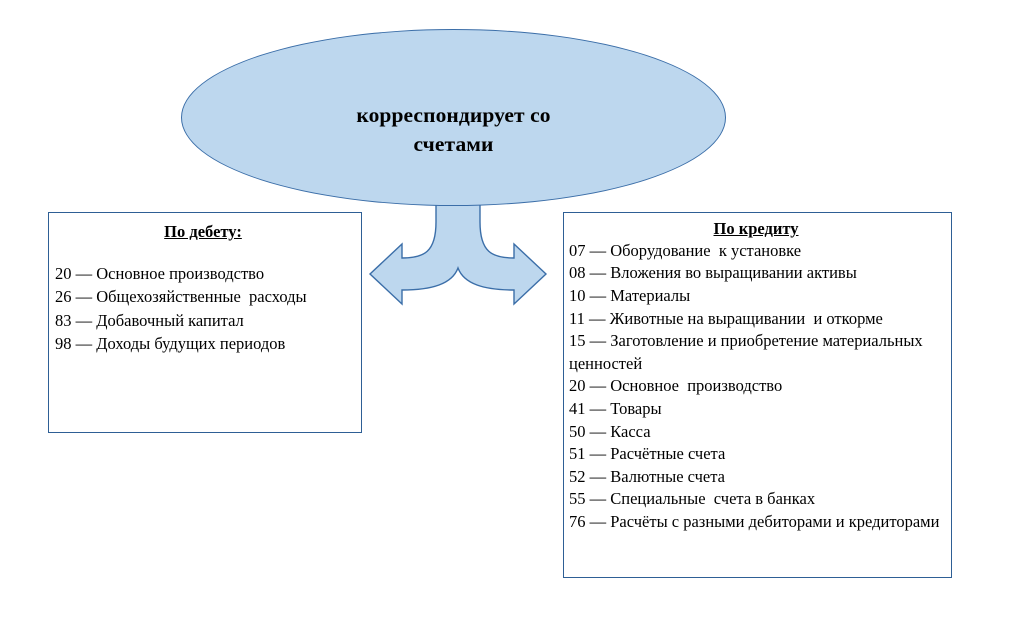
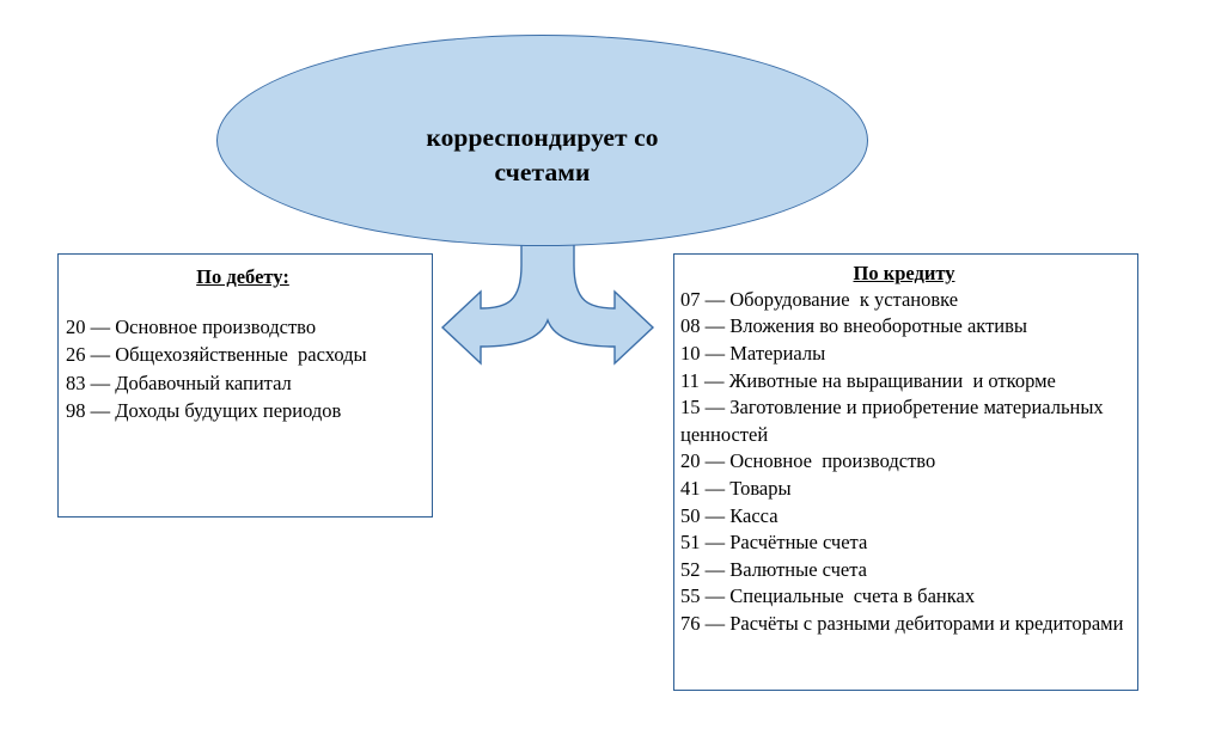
  корреспондирует со
  счетами
  По дебету:
  20 — Основное производство
  26 — Общехозяйственные расходы
  83 — Добавочный капитал
  98 — Доходы будущих периодов
  По кредиту
  07 — Оборудование к установке
- 08 — Вложения во выращивании активы
+ 08 — Вложения во внеоборотные активы
  10 — Материалы
  11 — Животные на выращивании и откорме
  15 — Заготовление и приобретение материальных ценностей
  20 — Основное производство
  41 — Товары
  50 — Касса
  51 — Расчётные счета
  52 — Валютные счета
  55 — Специальные счета в банках
  76 — Расчёты с разными дебиторами и кредиторами
